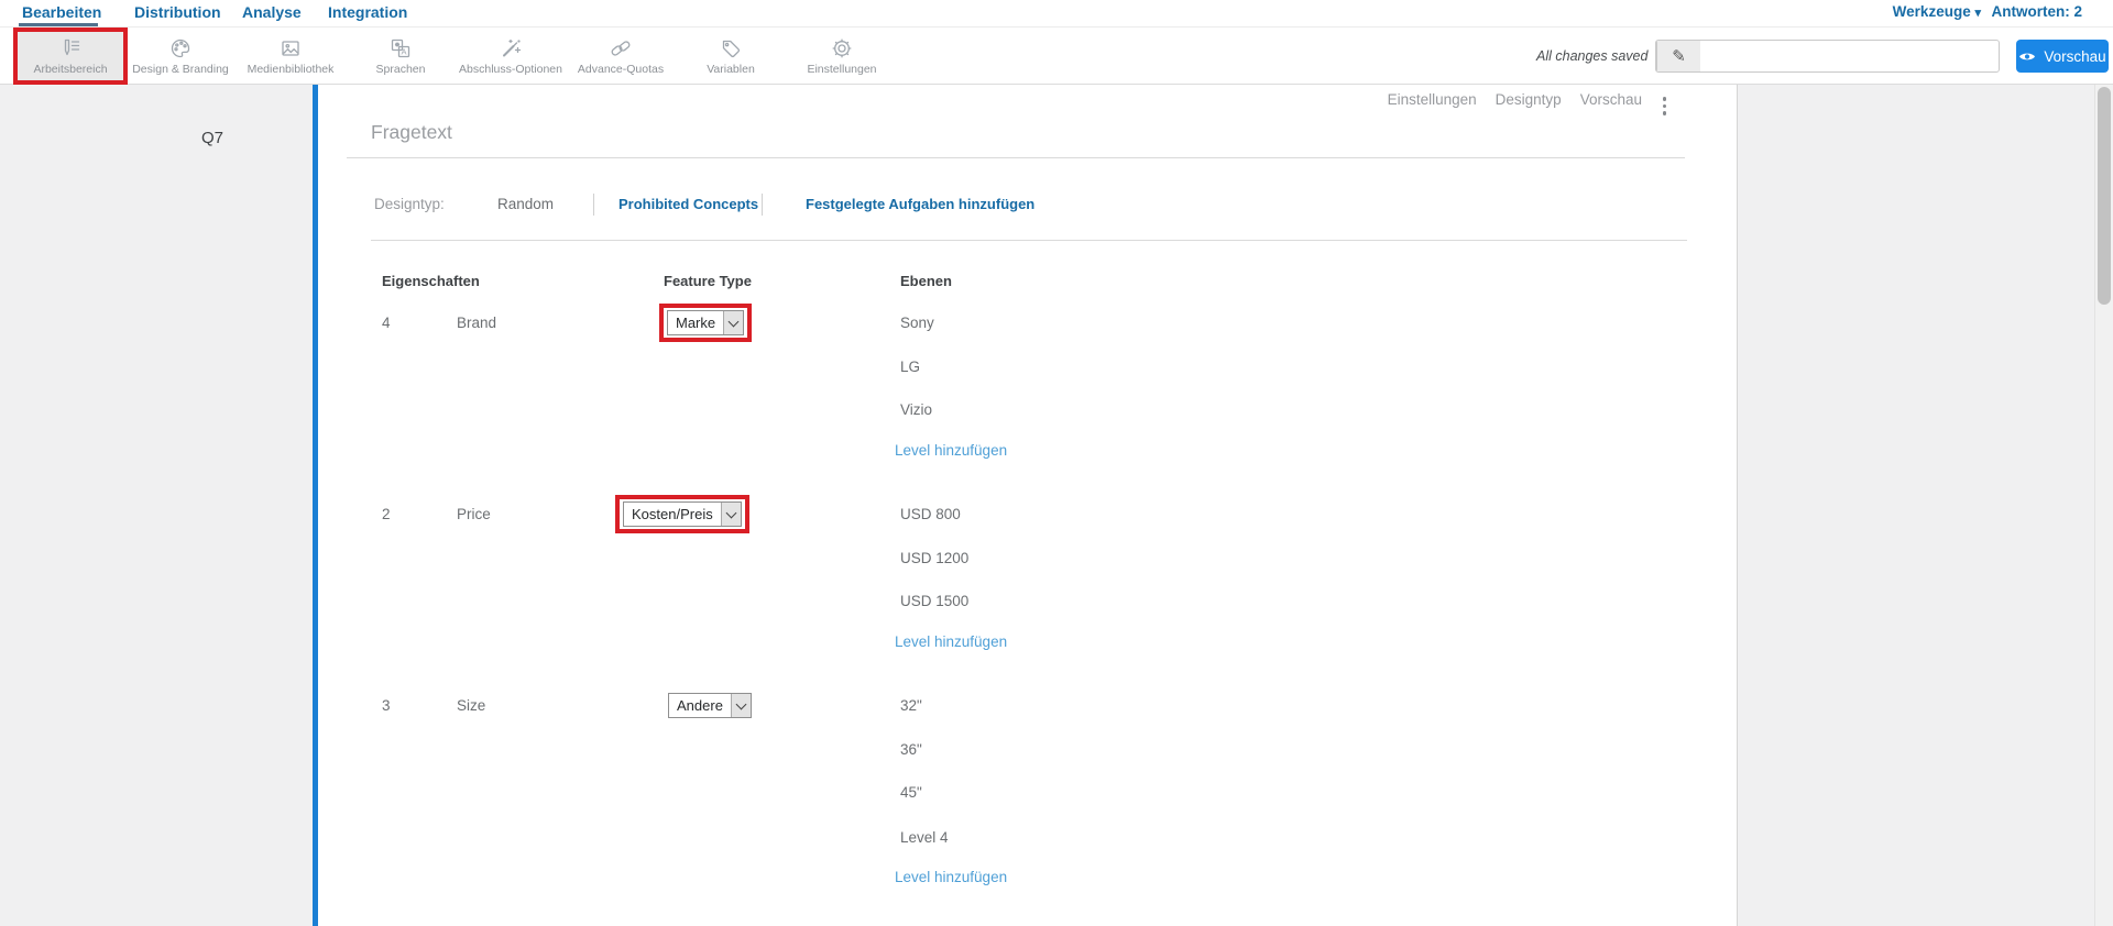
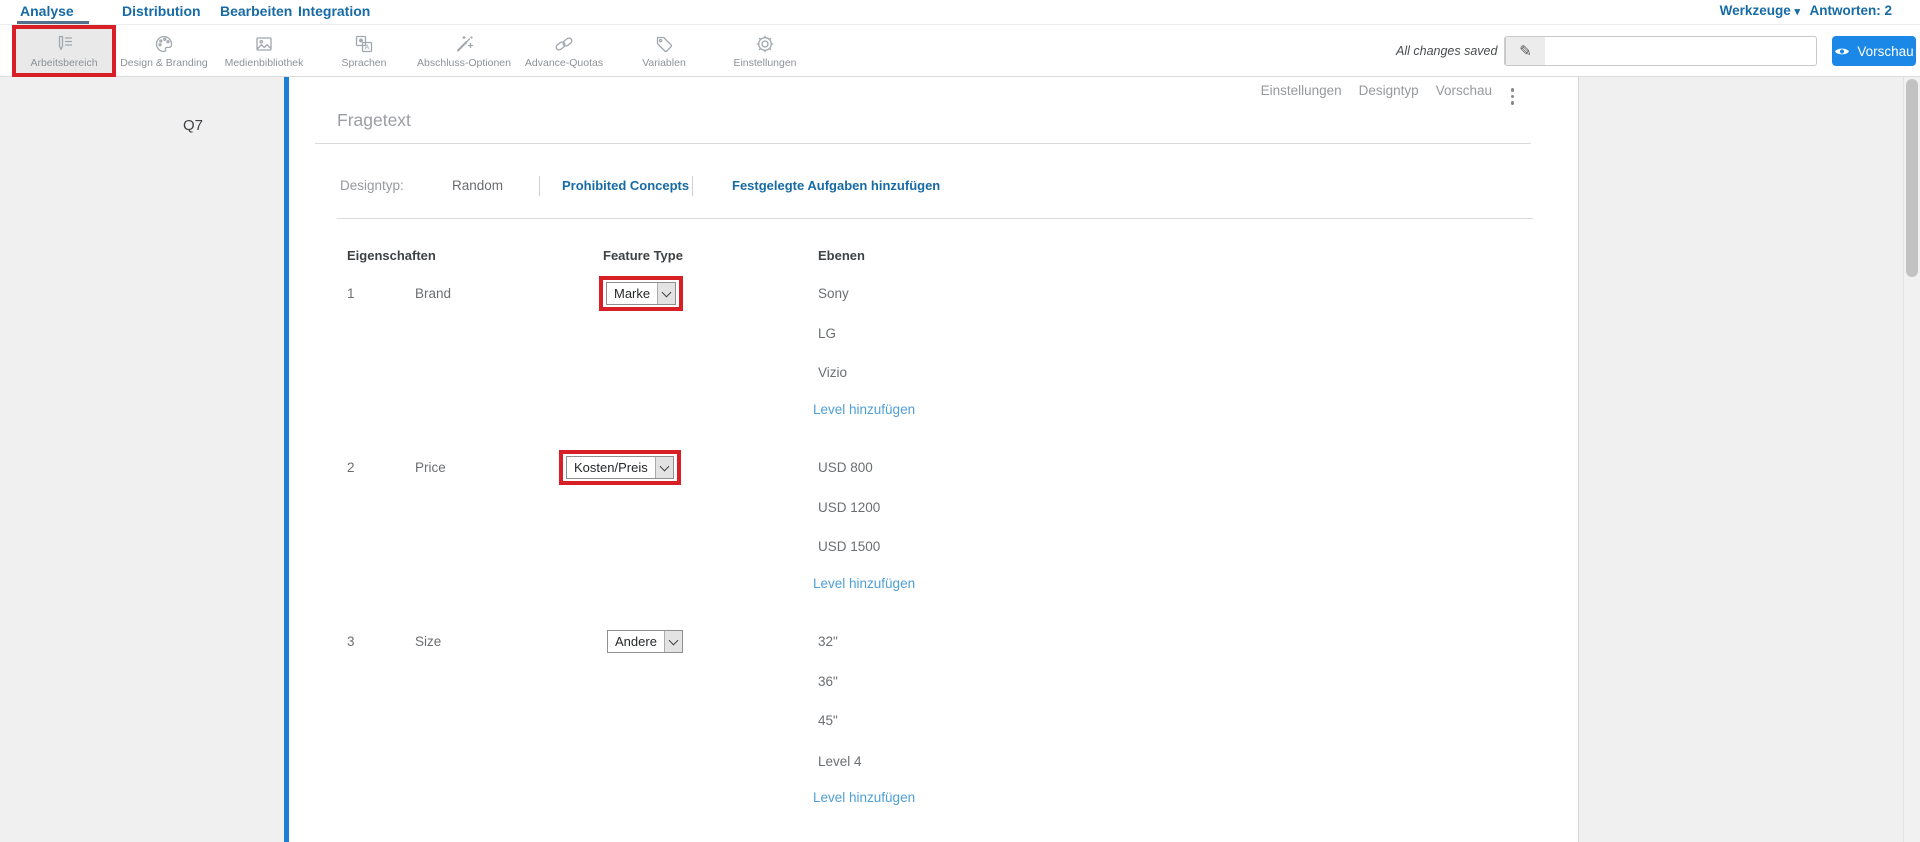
- Bearbeiten
+ Analyse
  Distribution
- Analyse
+ Bearbeiten
  Integration
  Werkzeuge ▾
  Antworten: 2
  Arbeitsbereich
  Design & Branding
  Medienbibliothek
  A
  Sprachen
  Abschluss-Optionen
  Advance-Quotas
  Variablen
  Einstellungen
  All changes saved
  ✎
  Vorschau
  Q7
  Einstellungen
  Designtyp
  Vorschau
  Fragetext
  Designtyp:
  Random
  Prohibited Concepts
  Festgelegte Aufgaben hinzufügen
  Eigenschaften
  Feature Type
  Ebenen
- 4
+ 1
  Brand
  Marke
  Sony
  LG
  Vizio
  Level hinzufügen
  2
  Price
  Kosten/Preis
  USD 800
  USD 1200
  USD 1500
  Level hinzufügen
  3
  Size
  Andere
  32"
  36"
  45"
  Level 4
  Level hinzufügen
